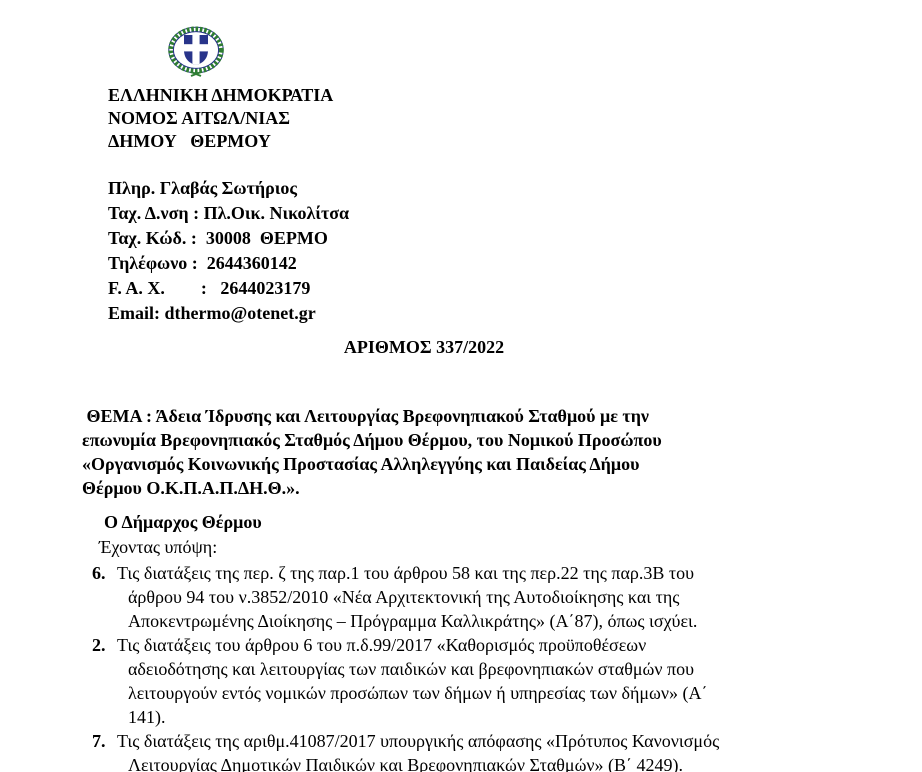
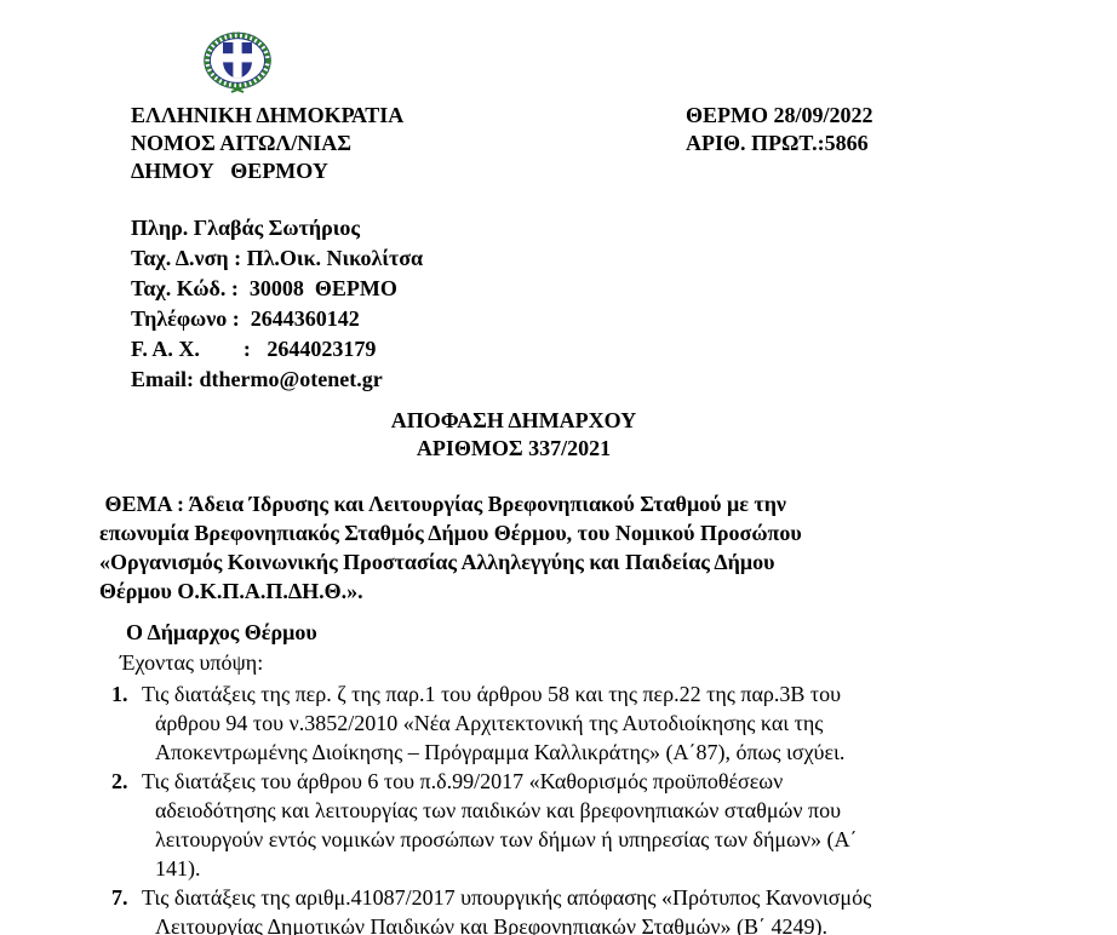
  ΕΛΛΗΝΙΚΗ ΔΗΜΟΚΡΑΤΙΑ
  ΝΟΜΟΣ ΑΙΤΩΛ/ΝΙΑΣ
  ΔΗΜΟΥ ΘΕΡΜΟΥ
+ ΘΕΡΜΟ 28/09/2022
+ ΑΡΙΘ. ΠΡΩΤ.:5866
  Πληρ. Γλαβάς Σωτήριος
  Ταχ. Δ.νση : Πλ.Οικ. Νικολίτσα
  Ταχ. Κώδ. : 30008 ΘΕΡΜΟ
  Τηλέφωνο : 2644360142
  F. A. X. : 2644023179
  Email: dthermo@otenet.gr
+ ΑΠΟΦΑΣΗ ΔΗΜΑΡΧΟΥ
- ΑΡΙΘΜΟΣ 337/2022
+ ΑΡΙΘΜΟΣ 337/2021
  ΘΕΜΑ : Άδεια Ίδρυσης και Λειτουργίας Βρεφονηπιακού Σταθμού με την
  επωνυμία Βρεφονηπιακός Σταθμός Δήμου Θέρμου, του Νομικού Προσώπου
  «Οργανισμός Κοινωνικής Προστασίας Αλληλεγγύης και Παιδείας Δήμου
  Θέρμου Ο.Κ.Π.Α.Π.ΔΗ.Θ.».
  Ο Δήμαρχος Θέρμου
  Έχοντας υπόψη:
- 6.
+ 1.
  Τις διατάξεις της περ. ζ της παρ.1 του άρθρου 58 και της περ.22 της παρ.3Β του
  άρθρου 94 του ν.3852/2010 «Νέα Αρχιτεκτονική της Αυτοδιοίκησης και της
  Αποκεντρωμένης Διοίκησης – Πρόγραμμα Καλλικράτης» (Α΄87), όπως ισχύει.
  2.
  Τις διατάξεις του άρθρου 6 του π.δ.99/2017 «Καθορισμός προϋποθέσεων
  αδειοδότησης και λειτουργίας των παιδικών και βρεφονηπιακών σταθμών που
  λειτουργούν εντός νομικών προσώπων των δήμων ή υπηρεσίας των δήμων» (Α΄
  141).
  7.
  Τις διατάξεις της αριθμ.41087/2017 υπουργικής απόφασης «Πρότυπος Κανονισμός
  Λειτουργίας Δημοτικών Παιδικών και Βρεφονηπιακών Σταθμών» (Β΄ 4249).
